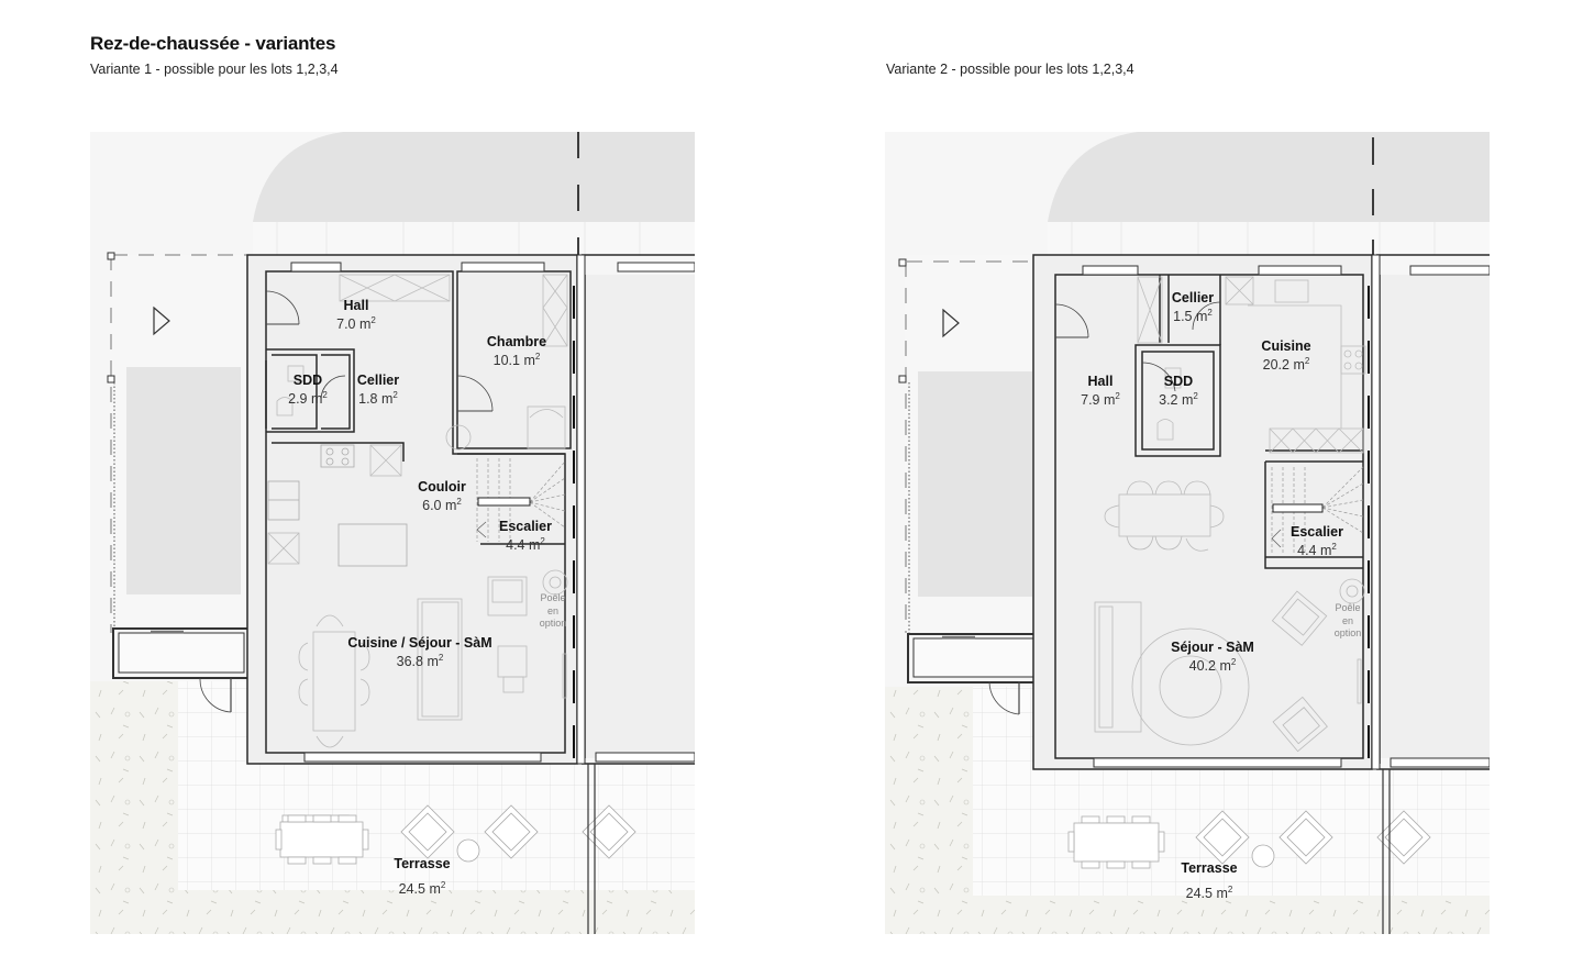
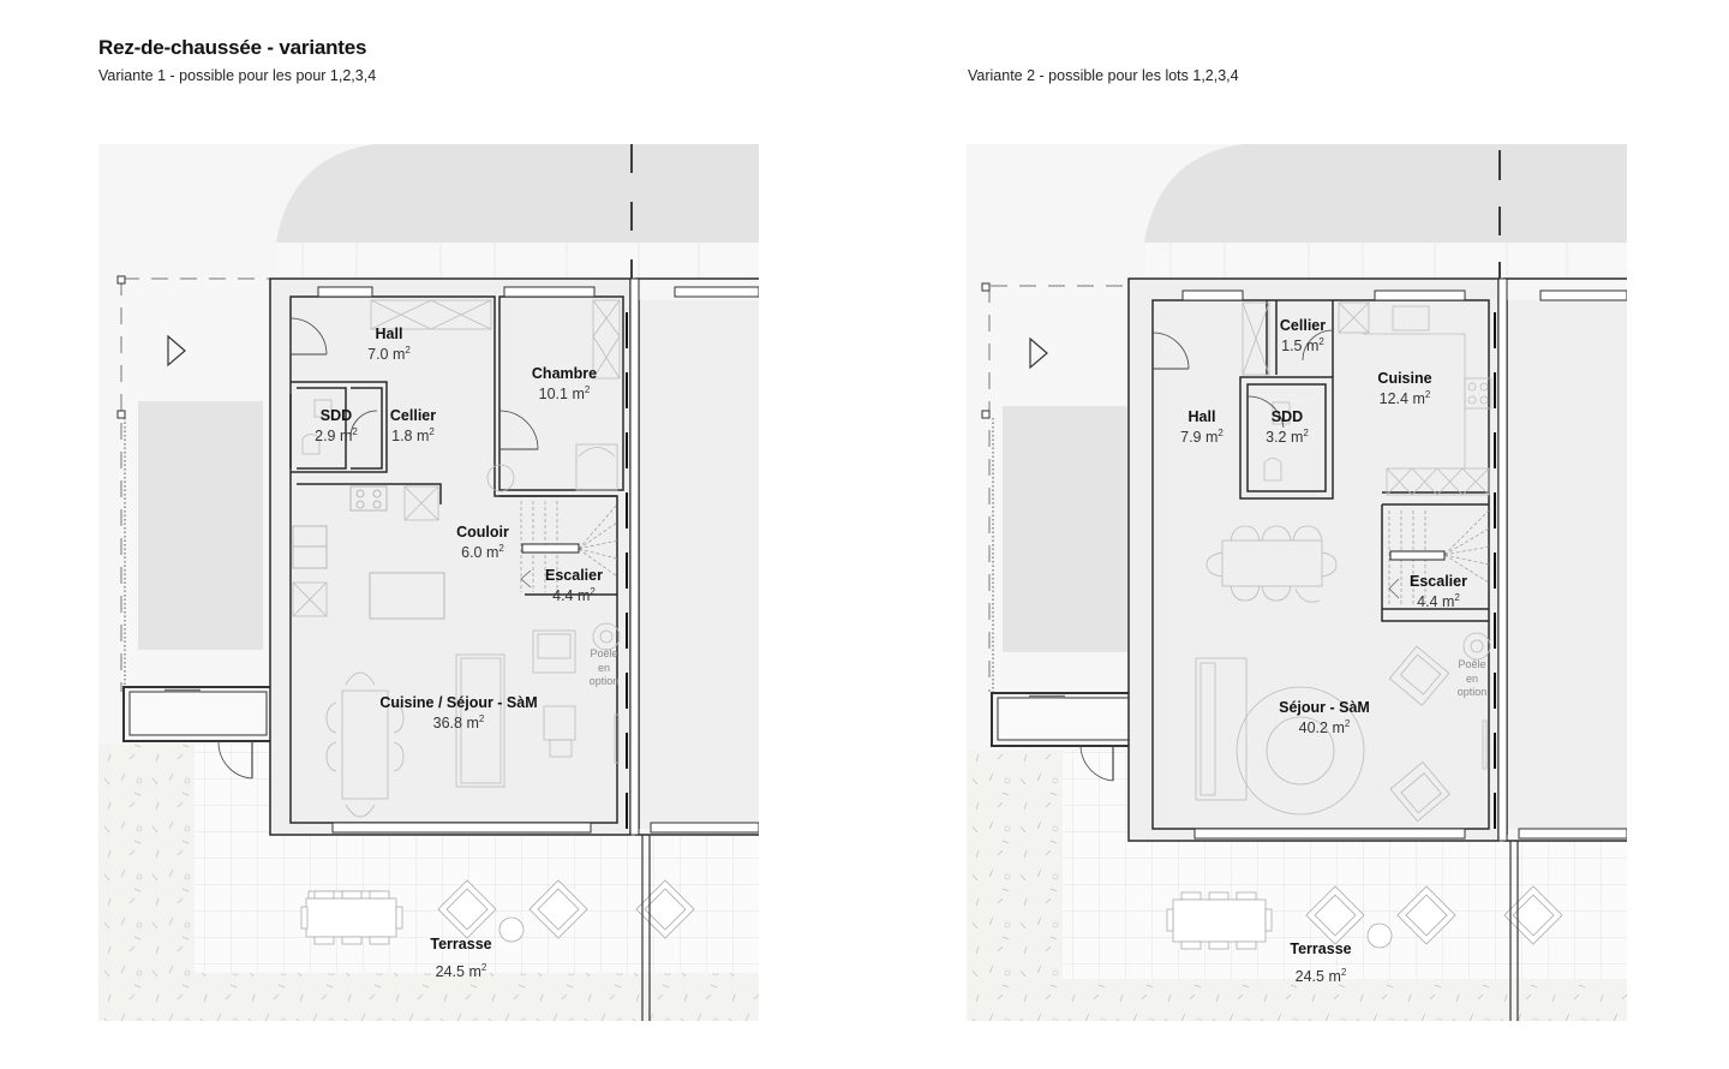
  Rez-de-chaussée - variantes
- Variante 1 - possible pour les lots 1,2,3,4
+ Variante 1 - possible pour les pour 1,2,3,4
  Variante 2 - possible pour les lots 1,2,3,4
  Hall
  7.0 m2
  SDD
  2.9 m2
  Cellier
  1.8 m2
  Chambre
  10.1 m2
  Couloir
  6.0 m2
  Escalier
  4.4 m2
  Cuisine / Séjour - SàM
  36.8 m2
  Terrasse
  24.5 m2
  Poêle
  en
  option
  Cellier
  1.5 m2
  Cuisine
- 20.2 m2
+ 12.4 m2
  Hall
  7.9 m2
  SDD
  3.2 m2
  Escalier
  4.4 m2
  Séjour - SàM
  40.2 m2
  Terrasse
  24.5 m2
  Poêle
  en
  option
